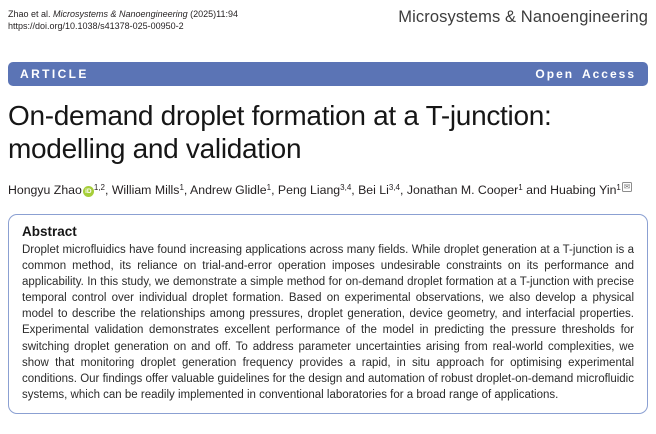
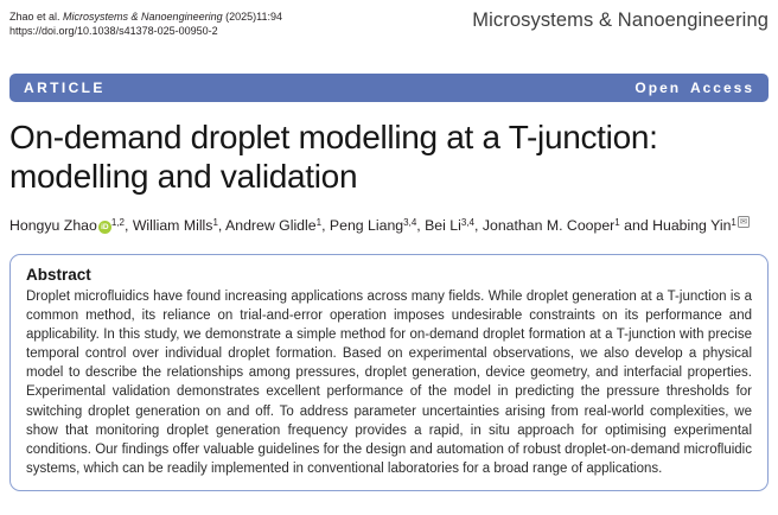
  Zhao et al. Microsystems & Nanoengineering (2025)11:94
  https://doi.org/10.1038/s41378-025-00950-2
  Microsystems & Nanoengineering
  ARTICLE
  Open Access
- On-demand droplet formation at a T-junction:
+ On-demand droplet modelling at a T-junction:
  modelling and validation
  Hongyu Zhao 1,2, William Mills1, Andrew Glidle1, Peng Liang3,4, Bei Li3,4, Jonathan M. Cooper1 and Huabing Yin1 ✉
  Abstract
  Droplet microfluidics have found increasing applications across many fields. While droplet generation at a T-junction is a common method, its reliance on trial-and-error operation imposes undesirable constraints on its performance and applicability. In this study, we demonstrate a simple method for on-demand droplet formation at a T-junction with precise temporal control over individual droplet formation. Based on experimental observations, we also develop a physical model to describe the relationships among pressures, droplet generation, device geometry, and interfacial properties. Experimental validation demonstrates excellent performance of the model in predicting the pressure thresholds for switching droplet generation on and off. To address parameter uncertainties arising from real-world complexities, we show that monitoring droplet generation frequency provides a rapid, in situ approach for optimising experimental conditions. Our findings offer valuable guidelines for the design and automation of robust droplet-on-demand microfluidic systems, which can be readily implemented in conventional laboratories for a broad range of applications.
